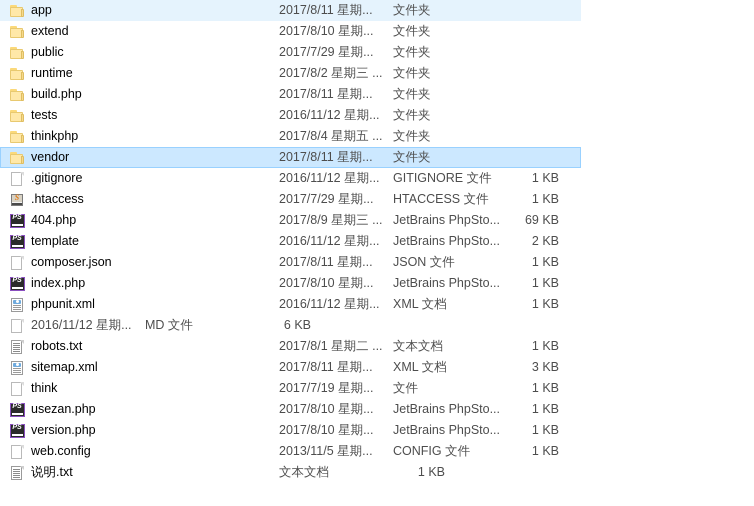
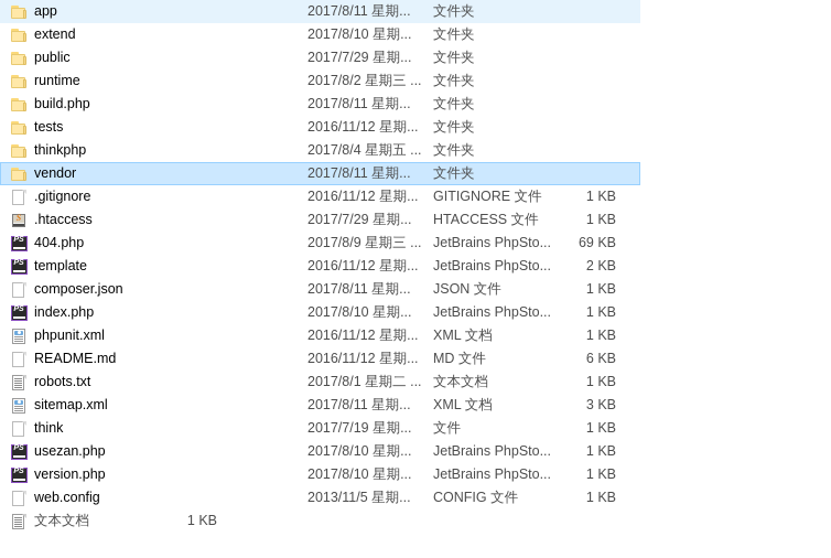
  app
  2017/8/11 星期...
  文件夹
  extend
  2017/8/10 星期...
  文件夹
  public
  2017/7/29 星期...
  文件夹
  runtime
  2017/8/2 星期三 ...
  文件夹
  build.php
  2017/8/11 星期...
  文件夹
  tests
  2016/11/12 星期...
  文件夹
  thinkphp
  2017/8/4 星期五 ...
  文件夹
  vendor
  2017/8/11 星期...
  文件夹
  .gitignore
  2016/11/12 星期...
  GITIGNORE 文件
  1 KB
  S
  .htaccess
  2017/7/29 星期...
  HTACCESS 文件
  1 KB
  404.php
  2017/8/9 星期三 ...
  JetBrains PhpSto...
  69 KB
  template
  2016/11/12 星期...
  JetBrains PhpSto...
  2 KB
  composer.json
  2017/8/11 星期...
  JSON 文件
  1 KB
  index.php
  2017/8/10 星期...
  JetBrains PhpSto...
  1 KB
  phpunit.xml
  2016/11/12 星期...
  XML 文档
  1 KB
+ README.md
  2016/11/12 星期...
  MD 文件
  6 KB
  robots.txt
  2017/8/1 星期二 ...
  文本文档
  1 KB
  sitemap.xml
  2017/8/11 星期...
  XML 文档
  3 KB
  think
  2017/7/19 星期...
  文件
  1 KB
  usezan.php
  2017/8/10 星期...
  JetBrains PhpSto...
  1 KB
  version.php
  2017/8/10 星期...
  JetBrains PhpSto...
  1 KB
  web.config
  2013/11/5 星期...
  CONFIG 文件
  1 KB
- 说明.txt
  文本文档
  1 KB
